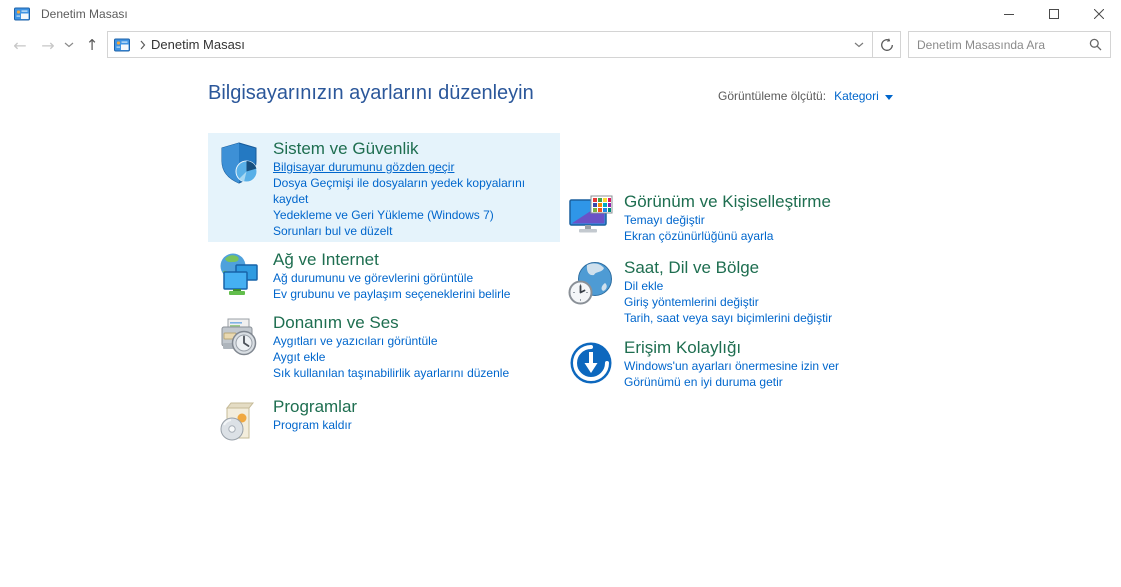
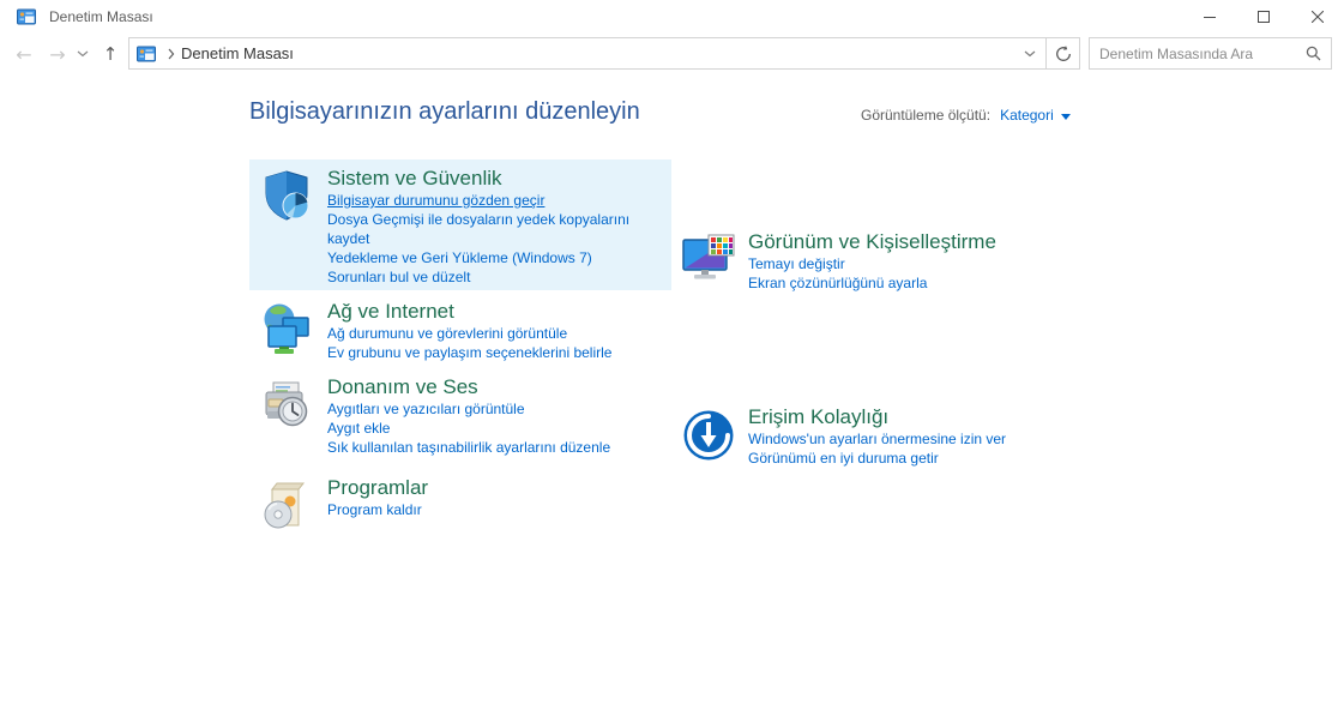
  Denetim Masası
  ←
  →
  ↑
  Denetim Masası
  Denetim Masasında Ara
  Bilgisayarınızın ayarlarını düzenleyin
  Görüntüleme ölçütü:
  Kategori
  Sistem ve Güvenlik
  Bilgisayar durumunu gözden geçir
  Dosya Geçmişi ile dosyaların yedek kopyalarını kaydet
  Yedekleme ve Geri Yükleme (Windows 7)
  Sorunları bul ve düzelt
  Ağ ve Internet
  Ağ durumunu ve görevlerini görüntüle
  Ev grubunu ve paylaşım seçeneklerini belirle
  Donanım ve Ses
  Aygıtları ve yazıcıları görüntüle
  Aygıt ekle
  Sık kullanılan taşınabilirlik ayarlarını düzenle
  Programlar
  Program kaldır
  Görünüm ve Kişiselleştirme
  Temayı değiştir
  Ekran çözünürlüğünü ayarla
- Saat, Dil ve Bölge
- Dil ekle
- Giriş yöntemlerini değiştir
- Tarih, saat veya sayı biçimlerini değiştir
  Erişim Kolaylığı
  Windows'un ayarları önermesine izin ver
  Görünümü en iyi duruma getir
